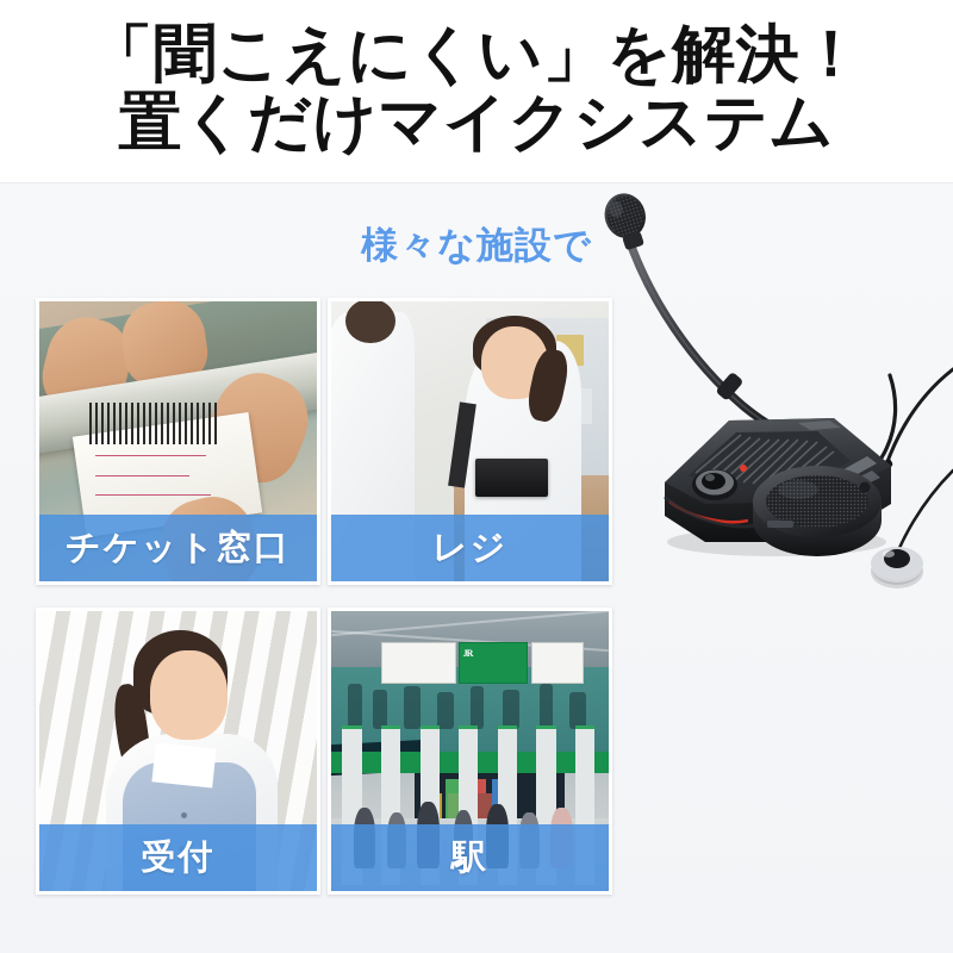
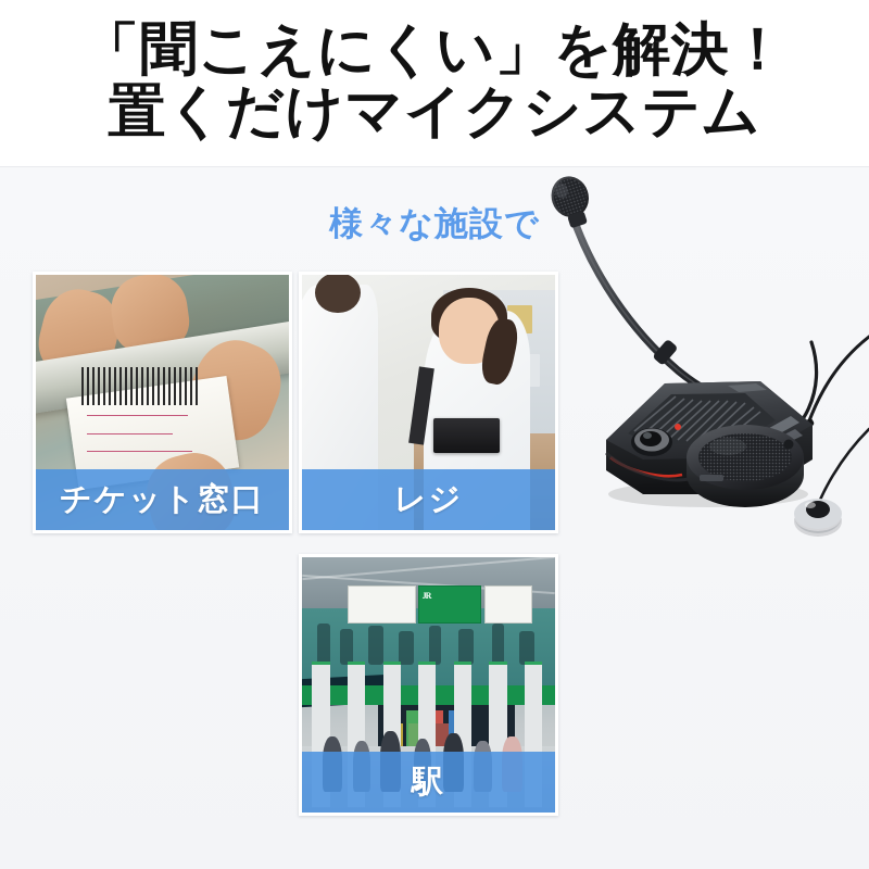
  「聞こえにくい」を解決！
  置くだけマイクシステム
  様々な施設で
  チケット窓口
  レジ
- 受付
  JR
  駅
